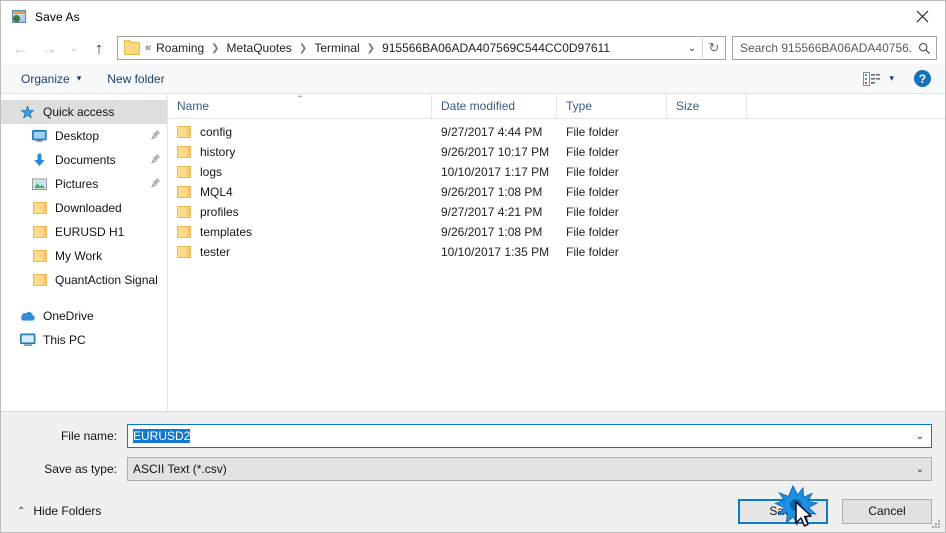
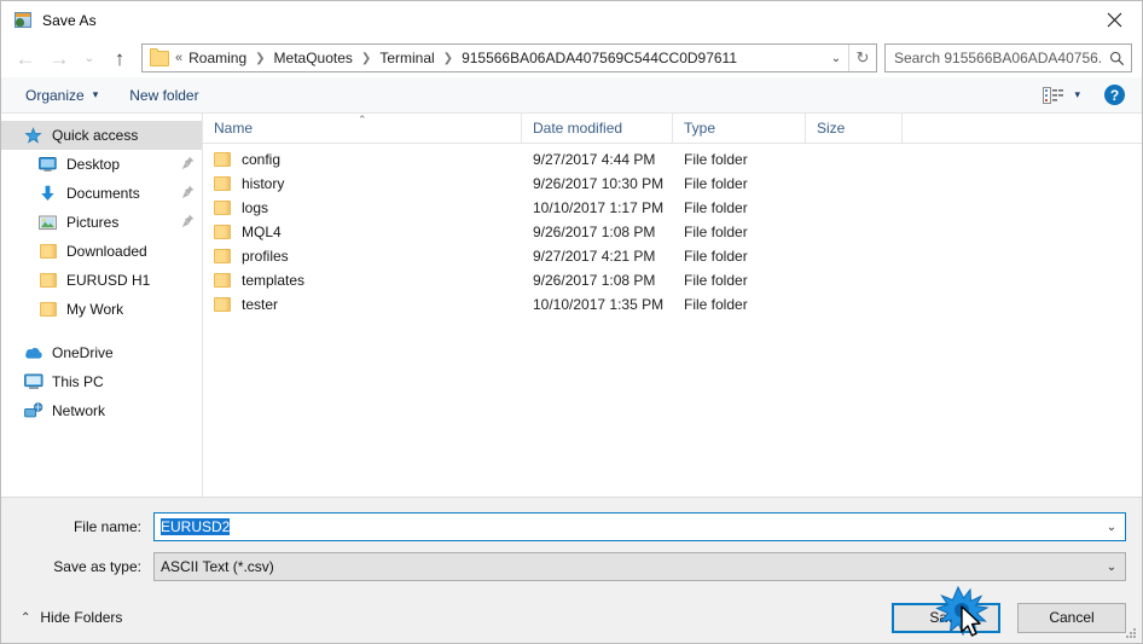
  Save As
  ←
  →
  ⌄
  ↑
  «
  Roaming
  ❯
  MetaQuotes
  ❯
  Terminal
  ❯
  915566BA06ADA407569C544CC0D97611
  ⌄
  ↻
  Search 915566BA06ADA40756.
  Organize
  ▾
  New folder
  ▾
  ?
  Quick access
  Desktop
  Documents
  Pictures
  Downloaded
  EURUSD H1
  My Work
- QuantAction Signal
  OneDrive
  This PC
+ Network
  Name
  ⌃
  Date modified
  Type
  Size
  config
  9/27/2017 4:44 PM
  File folder
  history
- 9/26/2017 10:17 PM
+ 9/26/2017 10:30 PM
  File folder
  logs
  10/10/2017 1:17 PM
  File folder
  MQL4
  9/26/2017 1:08 PM
  File folder
  profiles
  9/27/2017 4:21 PM
  File folder
  templates
  9/26/2017 1:08 PM
  File folder
  tester
  10/10/2017 1:35 PM
  File folder
  File name:
  EURUSD2
  ⌄
  Save as type:
  ASCII Text (*.csv)
  ⌄
  ⌃
  Hide Folders
  Cancel
